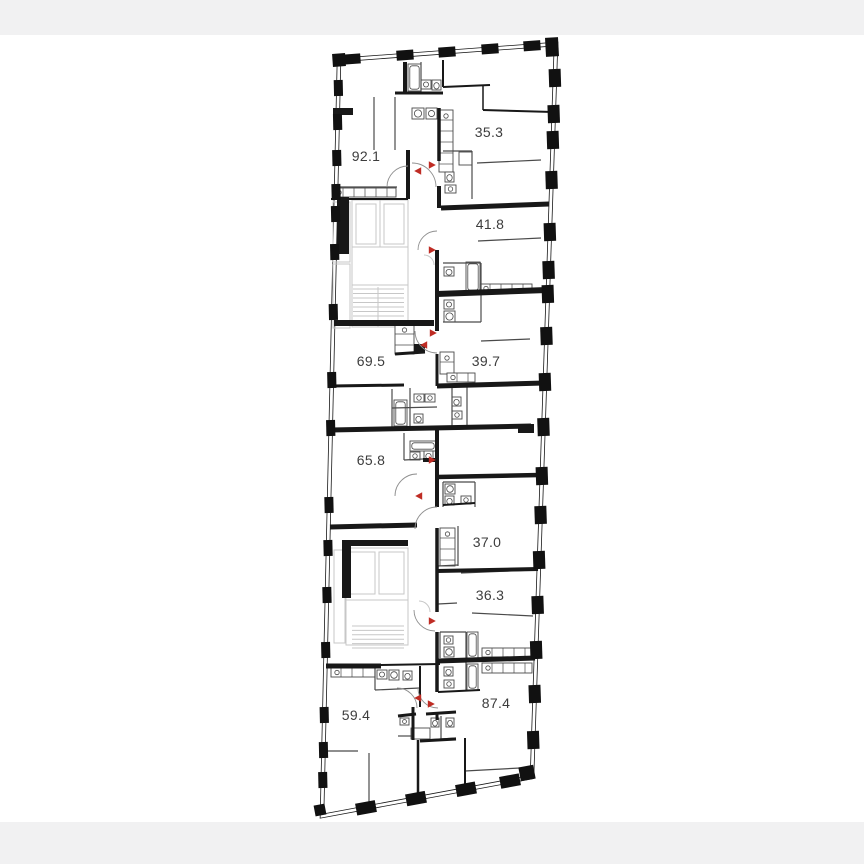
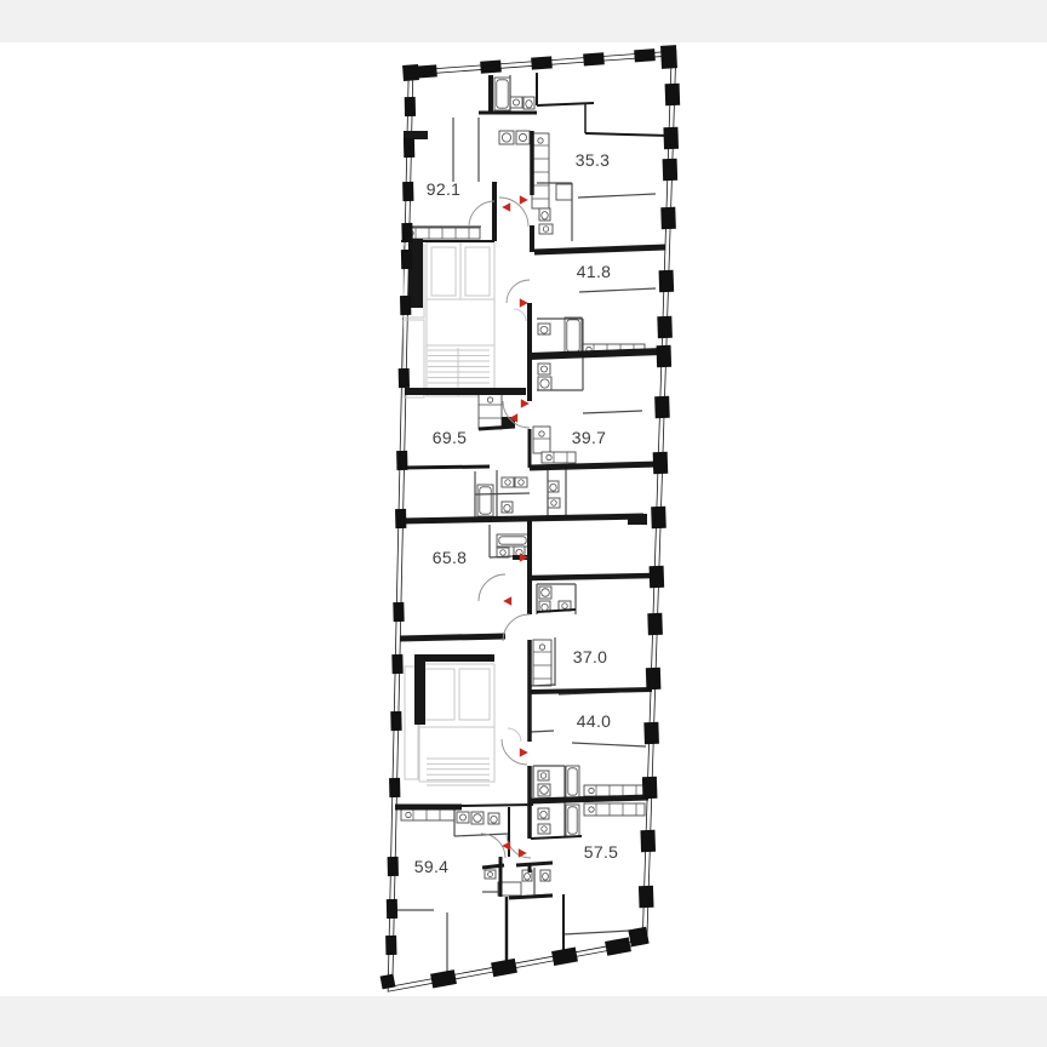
  92.1
  35.3
  41.8
  69.5
  39.7
  65.8
  37.0
- 36.3
+ 44.0
  59.4
- 87.4
+ 57.5
